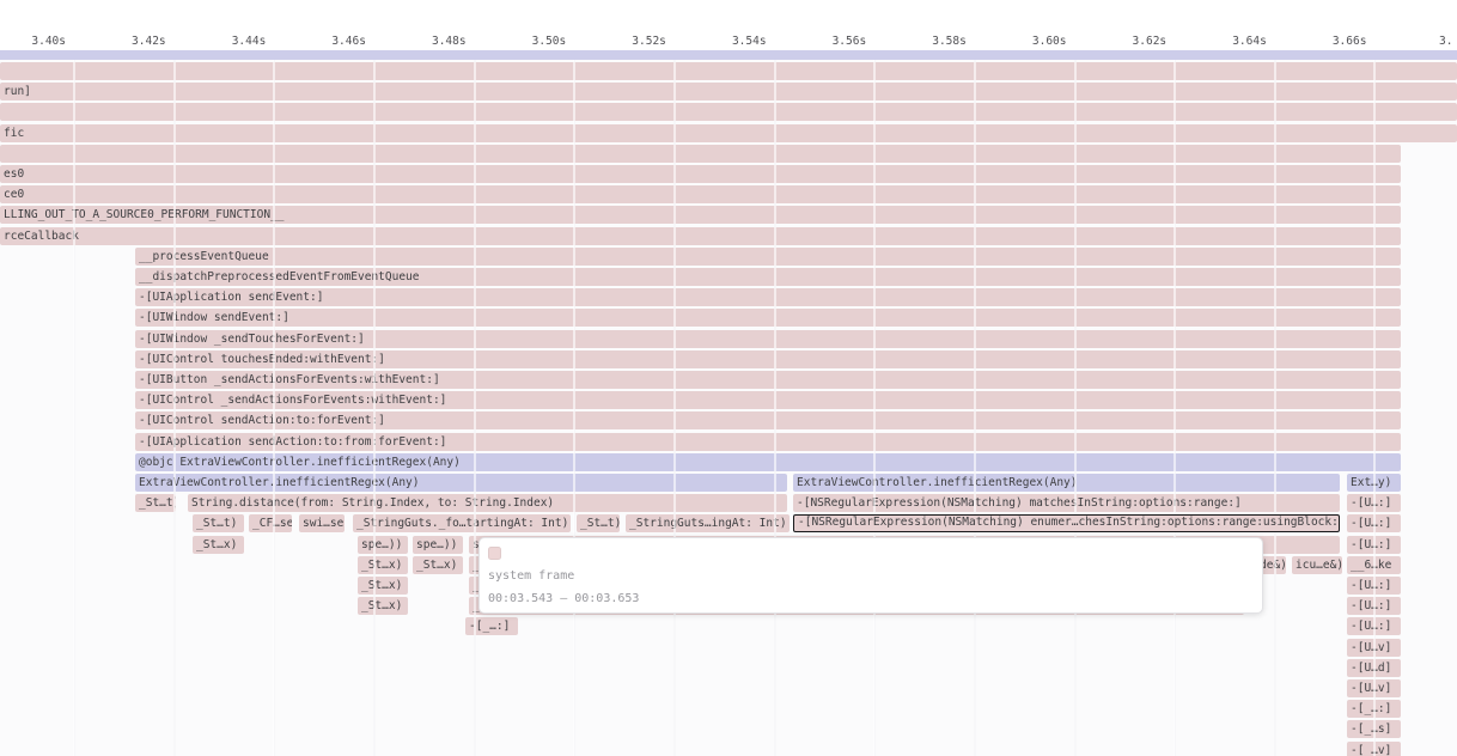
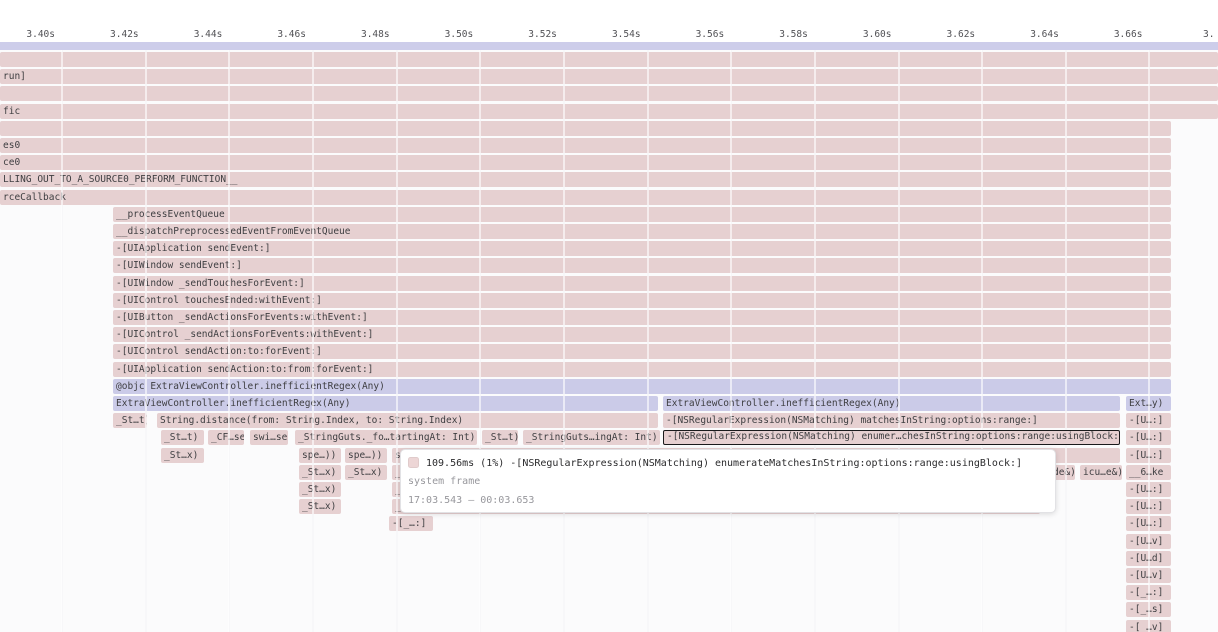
  3.40s
  3.42s
  3.44s
  3.46s
  3.48s
  3.50s
  3.52s
  3.54s
  3.56s
  3.58s
  3.60s
  3.62s
  3.64s
  3.66s
  3.
  run]
  fic
  es0
  ce0
  LLING_OUT_TO_A_SOURCE0_PERFORM_FUNCTION__
  rceCallback
  __processEventQueue
  __dispatchPreprocessedEventFromEventQueue
  -[UIApplication sendEvent:]
  -[UIWindow sendEvent:]
  -[UIWindow _sendTouchesForEvent:]
  -[UIControl touchesEnded:withEvent:]
  -[UIButton _sendActionsForEvents:withEvent:]
  -[UIControl _sendActionsForEvents:withEvent:]
  -[UIControl sendAction:to:forEvent:]
  -[UIApplication sendAction:to:from:forEvent:]
  @objc ExtraViewController.inefficientRegex(Any)
  ExtraViewController.inefficientRegex(Any)
  ExtraViewController.inefficientRegex(Any)
  Ext…y)
  _St…t
  String.distance(from: String.Index, to: String.Index)
  -[NSRegularExpression(NSMatching) matchesInString:options:range:]
  -[U…:]
  _St…t)
  _CF…se
  swi…se
  _StringGuts._fo…tartingAt: Int)
  _St…t)
  _StringGuts…ingAt: Int)
  -[NSRegularExpression(NSMatching) enumer…chesInString:options:range:usingBlock:
  -[U…:]
  _St…x)
  spe…))
  spe…))
  s
  -[U…:]
  _St…x)
  _St…x)
  _
  e&)
  icu…e&)
  __6…ke
  _St…x)
  _
  -[U…:]
  _St…x)
  _
  -[U…:]
  -[_…:]
  -[U…:]
  -[U…v]
  -[U…d]
  -[U…v]
  -[_…:]
  -[_…s]
  -[_…v]
+ 109.56ms (1%) -[NSRegularExpression(NSMatching) enumerateMatchesInString:options:range:usingBlock:]
  system frame
- 00:03.543 — 00:03.653
+ 17:03.543 — 00:03.653
